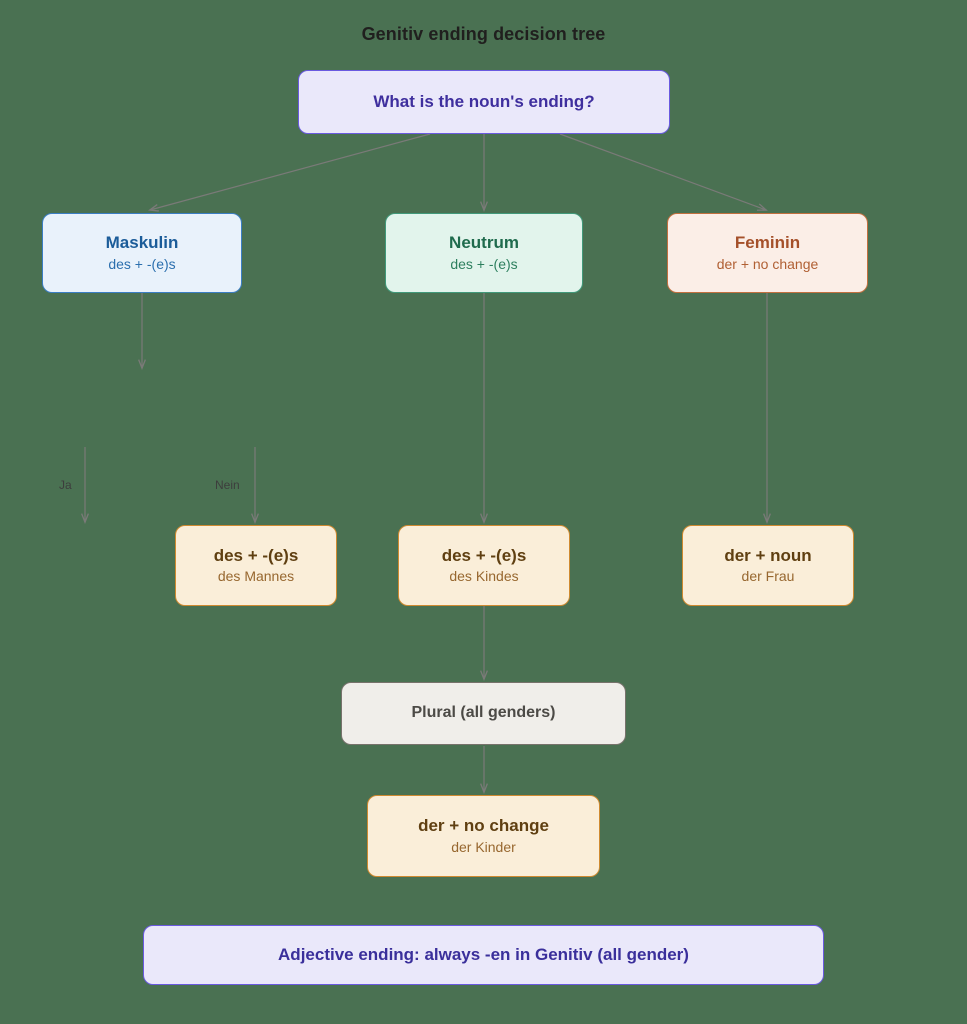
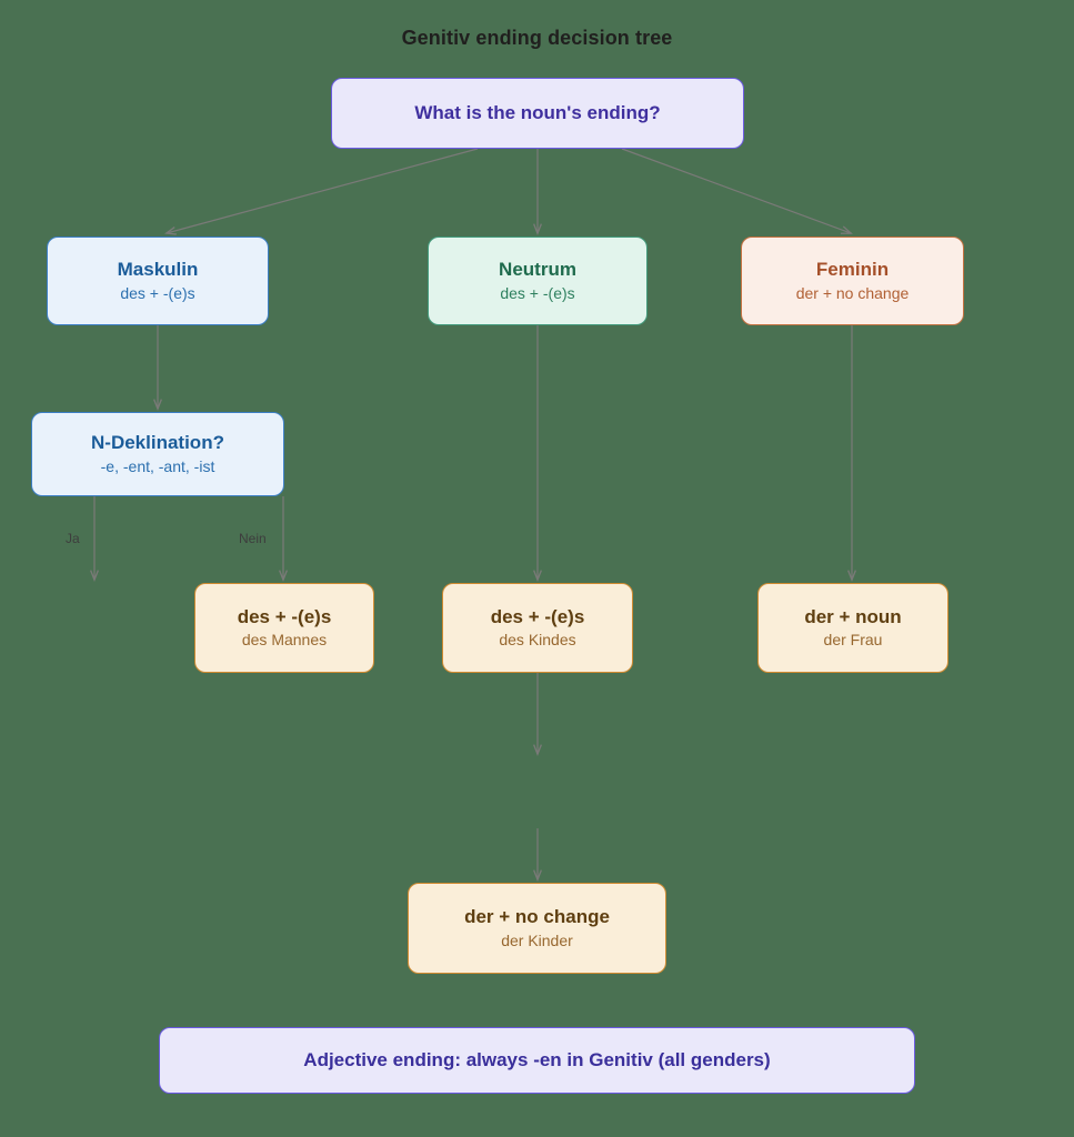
  Genitiv ending decision tree
  What is the noun's ending?
  Maskulin
  des + -(e)s
  Neutrum
  des + -(e)s
  Feminin
  der + no change
+ N-Deklination?
+ -e, -ent, -ant, -ist
  Ja
  Nein
  des + -(e)s
  des Mannes
  des + -(e)s
  des Kindes
  der + noun
  der Frau
- Plural (all genders)
  der + no change
  der Kinder
- Adjective ending: always -en in Genitiv (all gender)
+ Adjective ending: always -en in Genitiv (all genders)
